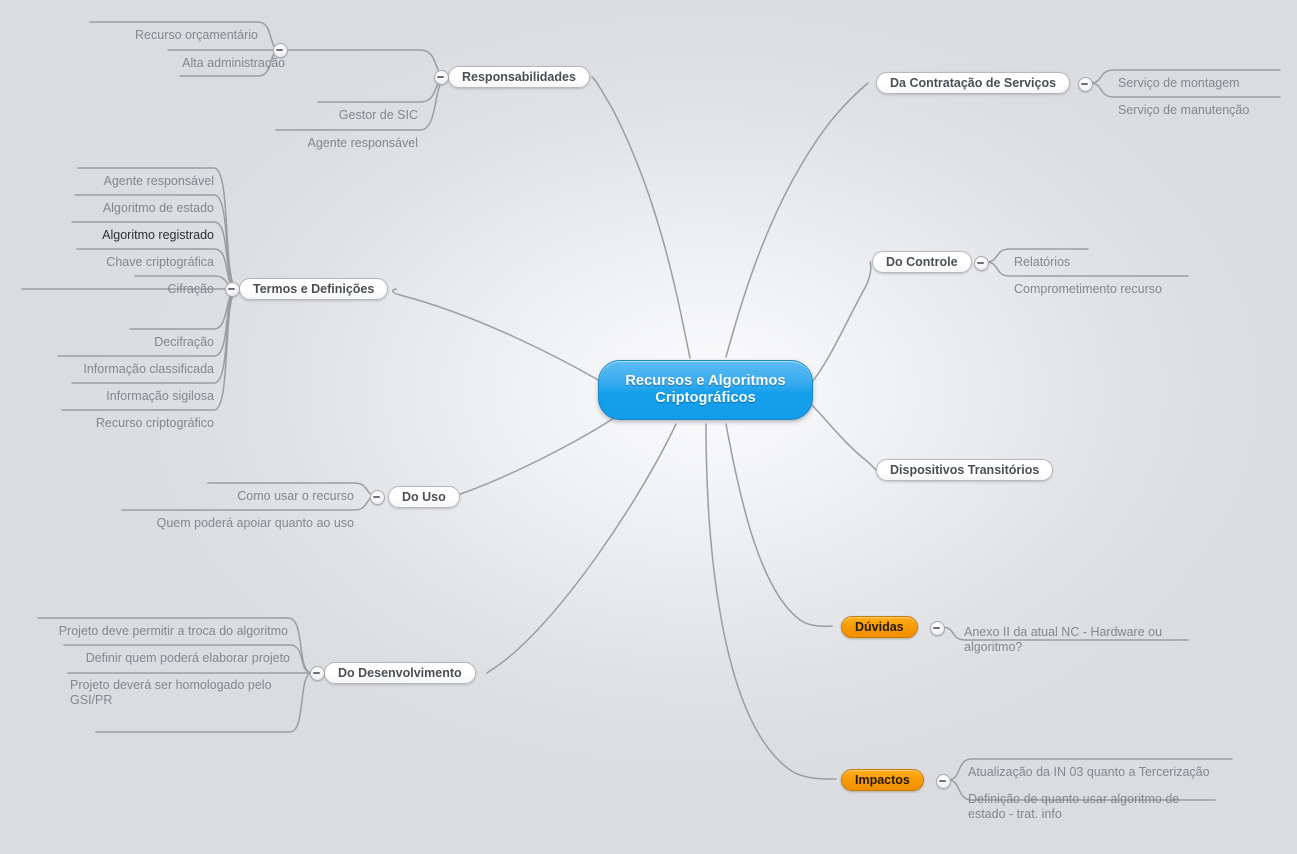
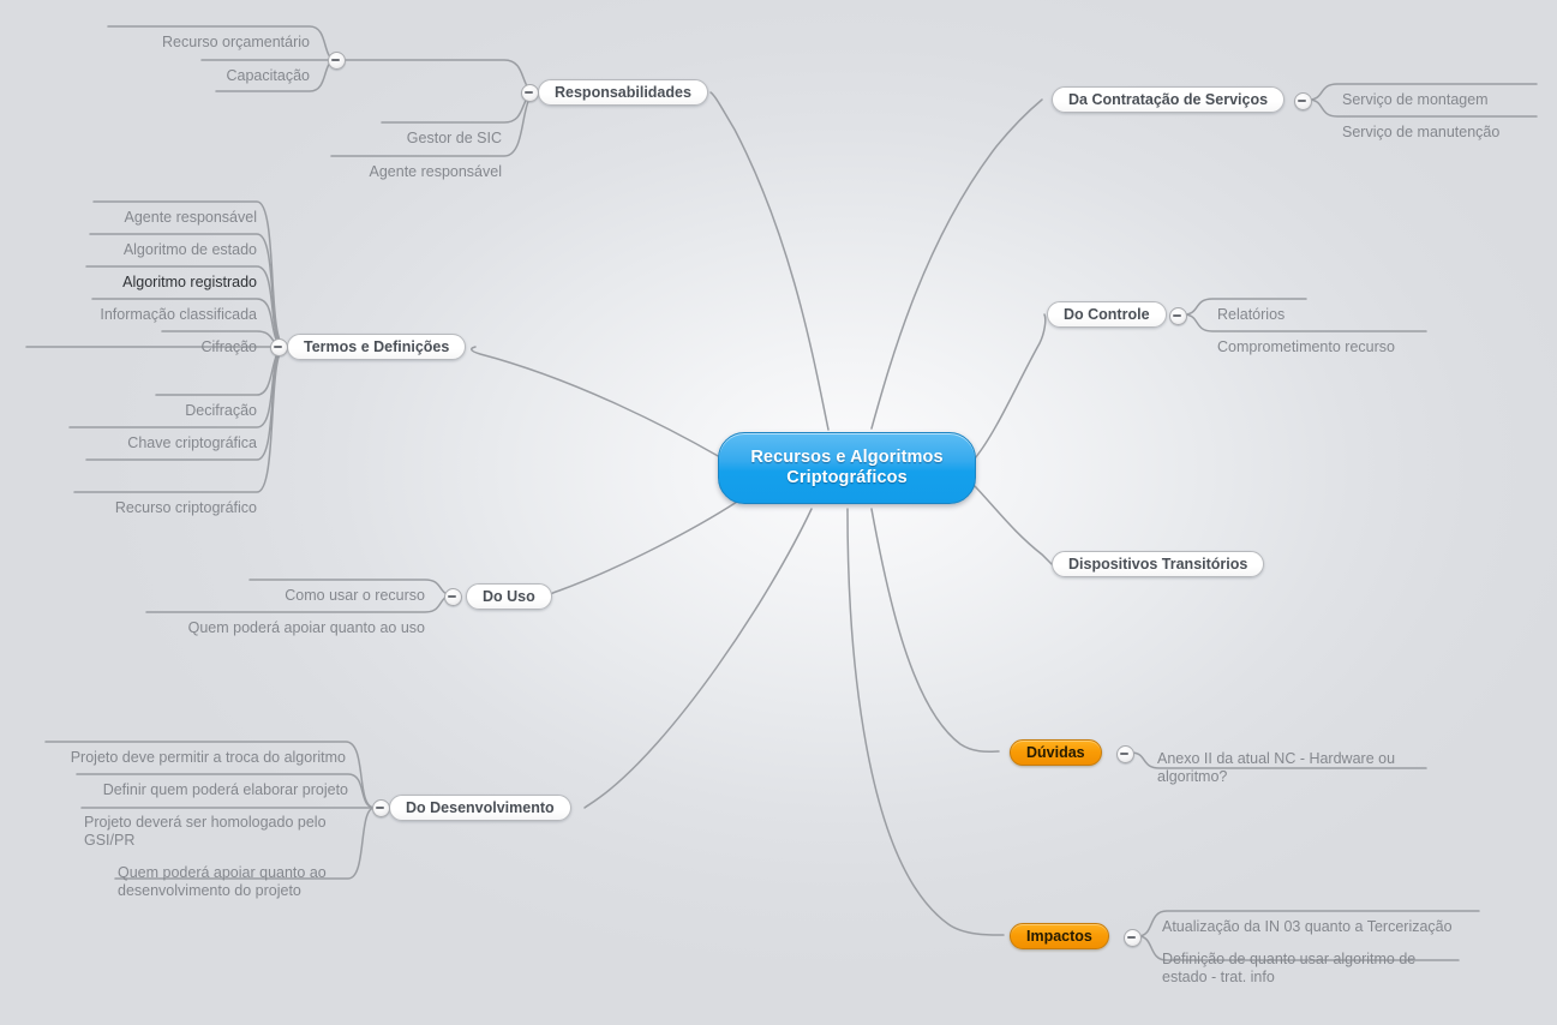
  Recursos e Algoritmos
  Criptográficos
  Responsabilidades
- Alta administração
  Gestor de SIC
  Agente responsável
  Recurso orçamentário
+ Capacitação
  Termos e Definições
  Agente responsável
  Algoritmo de estado
  Algoritmo registrado
- Chave criptográfica
+ Informação classificada
  Cifração
  Decifração
- Informação classificada
+ Chave criptográfica
- Informação sigilosa
  Recurso criptográfico
  Do Uso
  Como usar o recurso
  Quem poderá apoiar quanto ao uso
  Do Desenvolvimento
  Projeto deve permitir a troca do algoritmo
  Definir quem poderá elaborar projeto
  Projeto deverá ser homologado pelo
  GSI/PR
+ Quem poderá apoiar quanto ao
+ desenvolvimento do projeto
  Da Contratação de Serviços
  Serviço de montagem
  Serviço de manutenção
  Do Controle
  Relatórios
  Comprometimento recurso
  Dispositivos Transitórios
  Dúvidas
  Anexo II da atual NC - Hardware ou
  algoritmo?
  Impactos
  Atualização da IN 03 quanto a Tercerização
  Definição de quanto usar algoritmo de
  estado - trat. info
